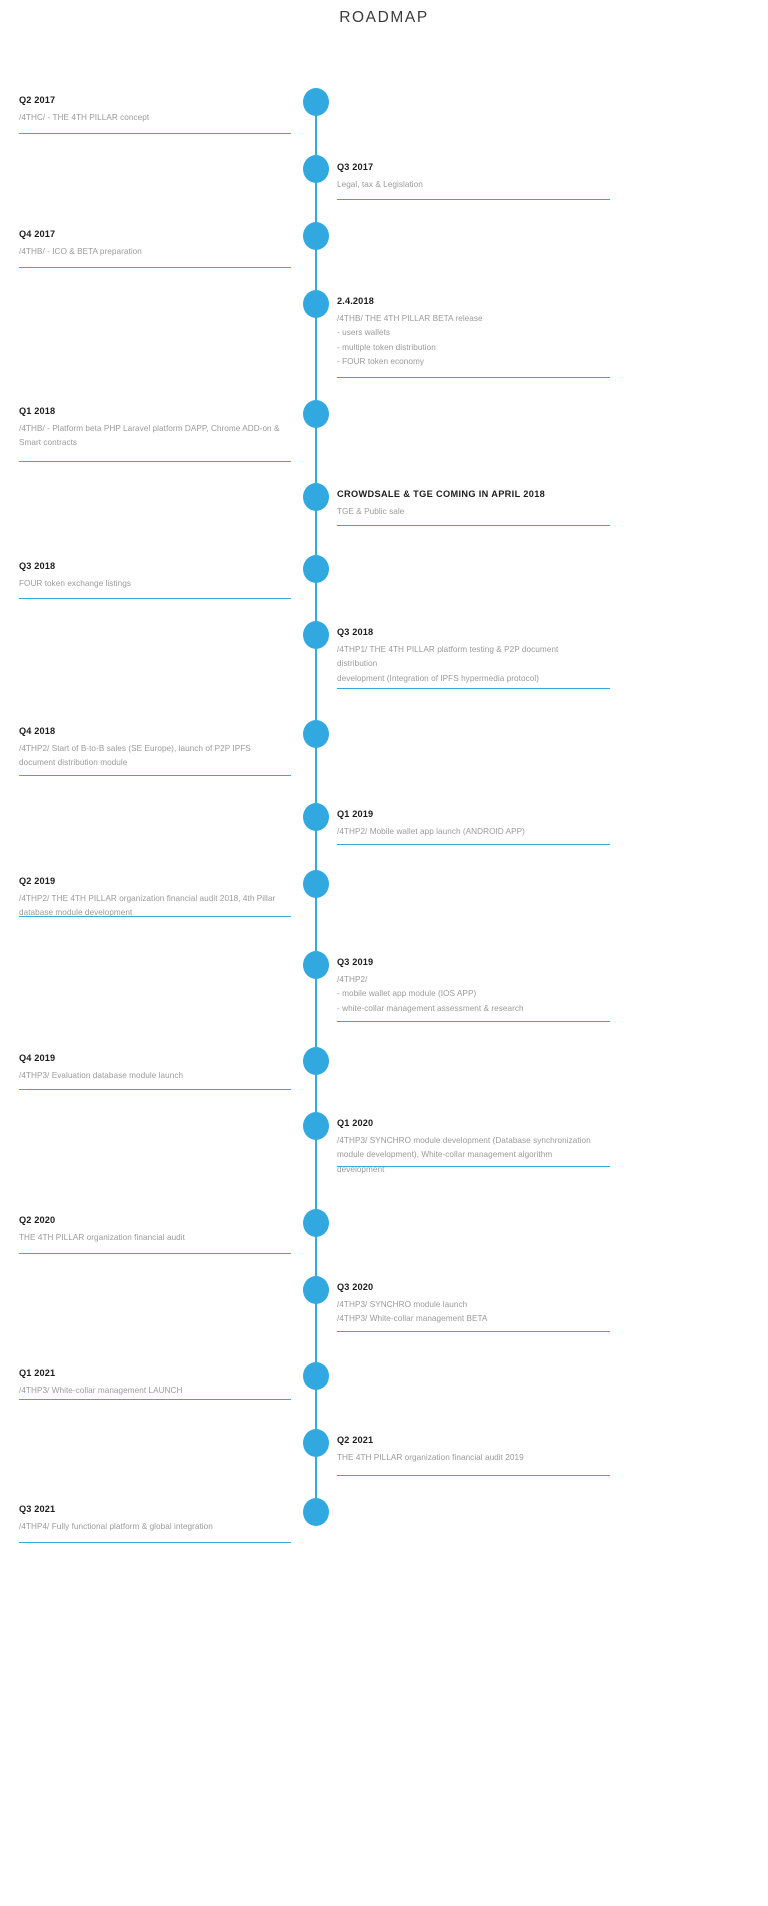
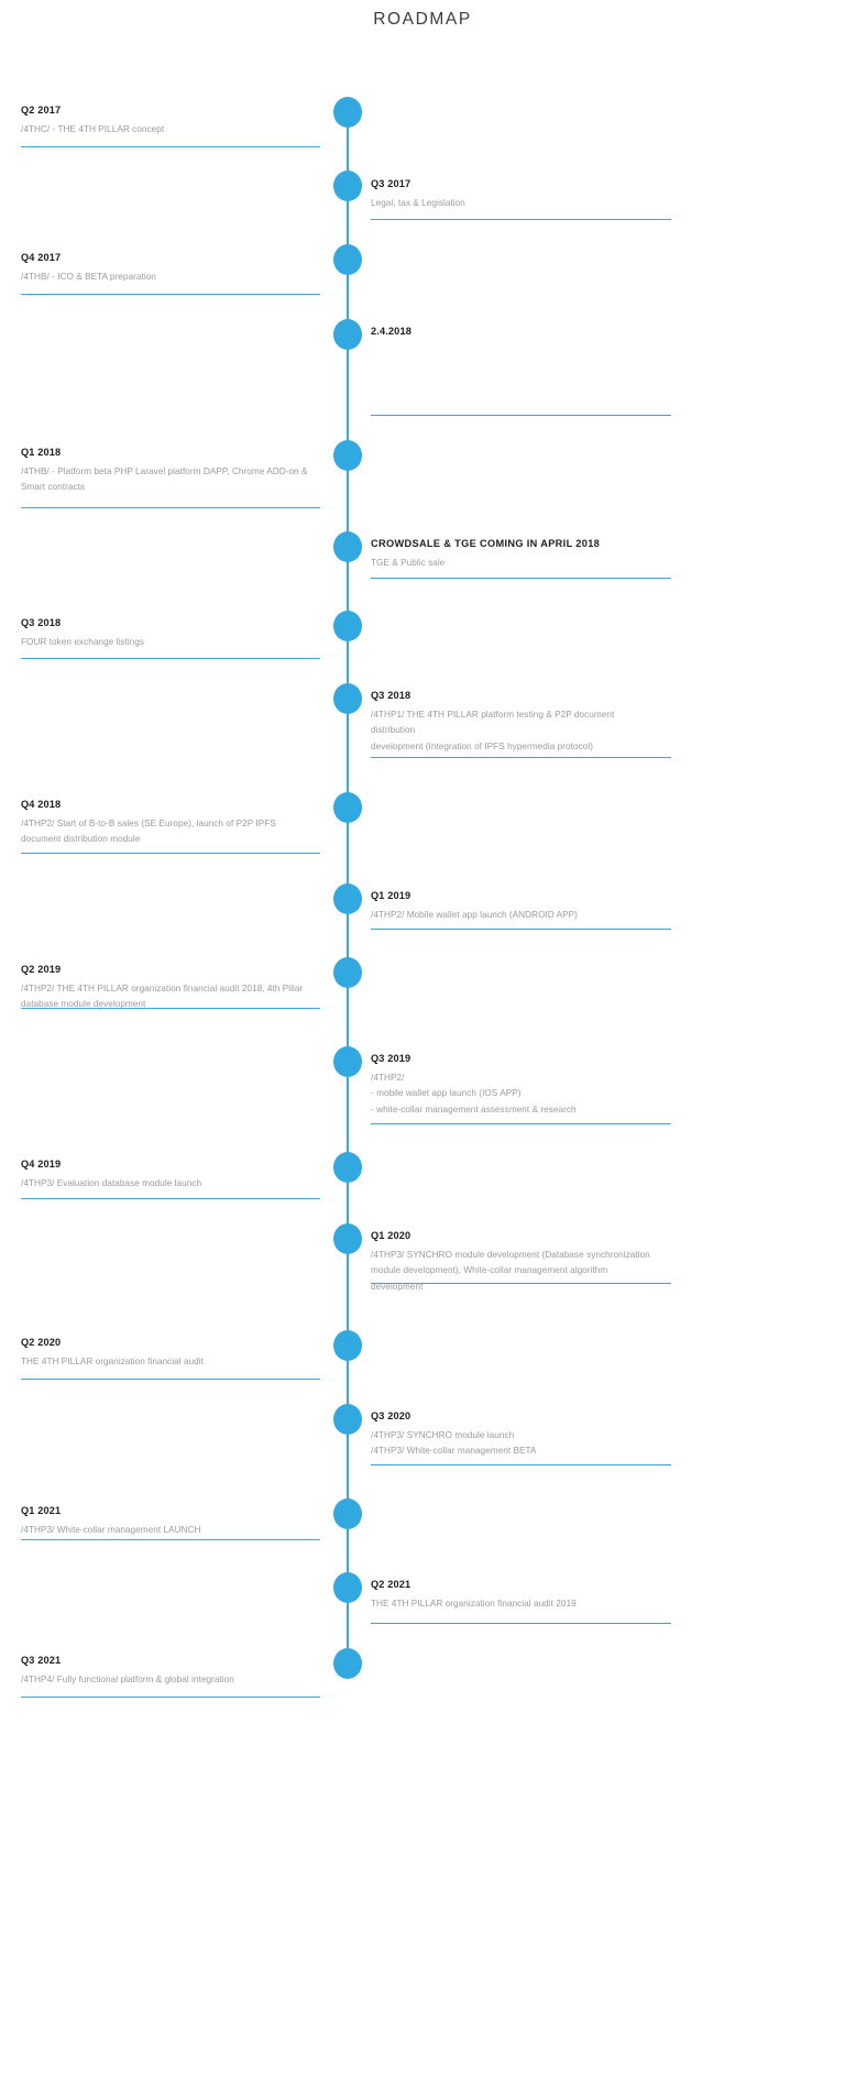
  ROADMAP
  Q2 2017
  /4THC/ - THE 4TH PILLAR concept
  Q3 2017
  Legal, tax & Legislation
  Q4 2017
  /4THB/ - ICO & BETA preparation
  2.4.2018
- /4THB/ THE 4TH PILLAR BETA release
- - users wallets
- - multiple token distribution
- - FOUR token economy
  Q1 2018
  /4THB/ - Platform beta PHP Laravel platform DAPP, Chrome ADD-on &
  Smart contracts
  CROWDSALE & TGE COMING IN APRIL 2018
  TGE & Public sale
  Q3 2018
  FOUR token exchange listings
  Q3 2018
  /4THP1/ THE 4TH PILLAR platform testing & P2P document
  distribution
  development (Integration of IPFS hypermedia protocol)
  Q4 2018
  /4THP2/ Start of B-to-B sales (SE Europe), launch of P2P IPFS
  document distribution module
  Q1 2019
  /4THP2/ Mobile wallet app launch (ANDROID APP)
  Q2 2019
  /4THP2/ THE 4TH PILLAR organization financial audit 2018, 4th Pillar
  database module development
  Q3 2019
  /4THP2/
- - mobile wallet app module (IOS APP)
+ - mobile wallet app launch (IOS APP)
  - white-collar management assessment & research
  Q4 2019
  /4THP3/ Evaluation database module launch
  Q1 2020
  /4THP3/ SYNCHRO module development (Database synchronization
  module development), White-collar management algorithm
  development
  Q2 2020
  THE 4TH PILLAR organization financial audit
  Q3 2020
  /4THP3/ SYNCHRO module launch
  /4THP3/ White-collar management BETA
  Q1 2021
  /4THP3/ White-collar management LAUNCH
  Q2 2021
  THE 4TH PILLAR organization financial audit 2019
  Q3 2021
  /4THP4/ Fully functional platform & global integration
